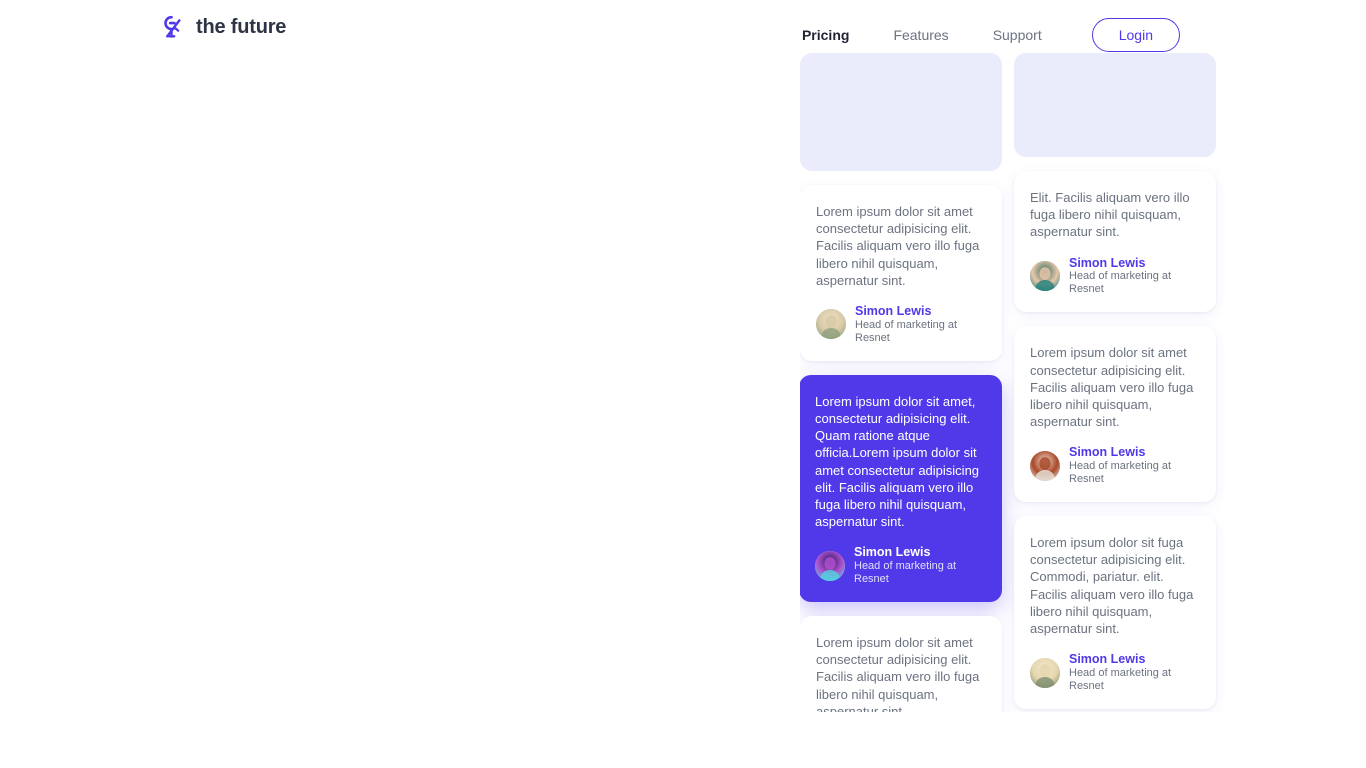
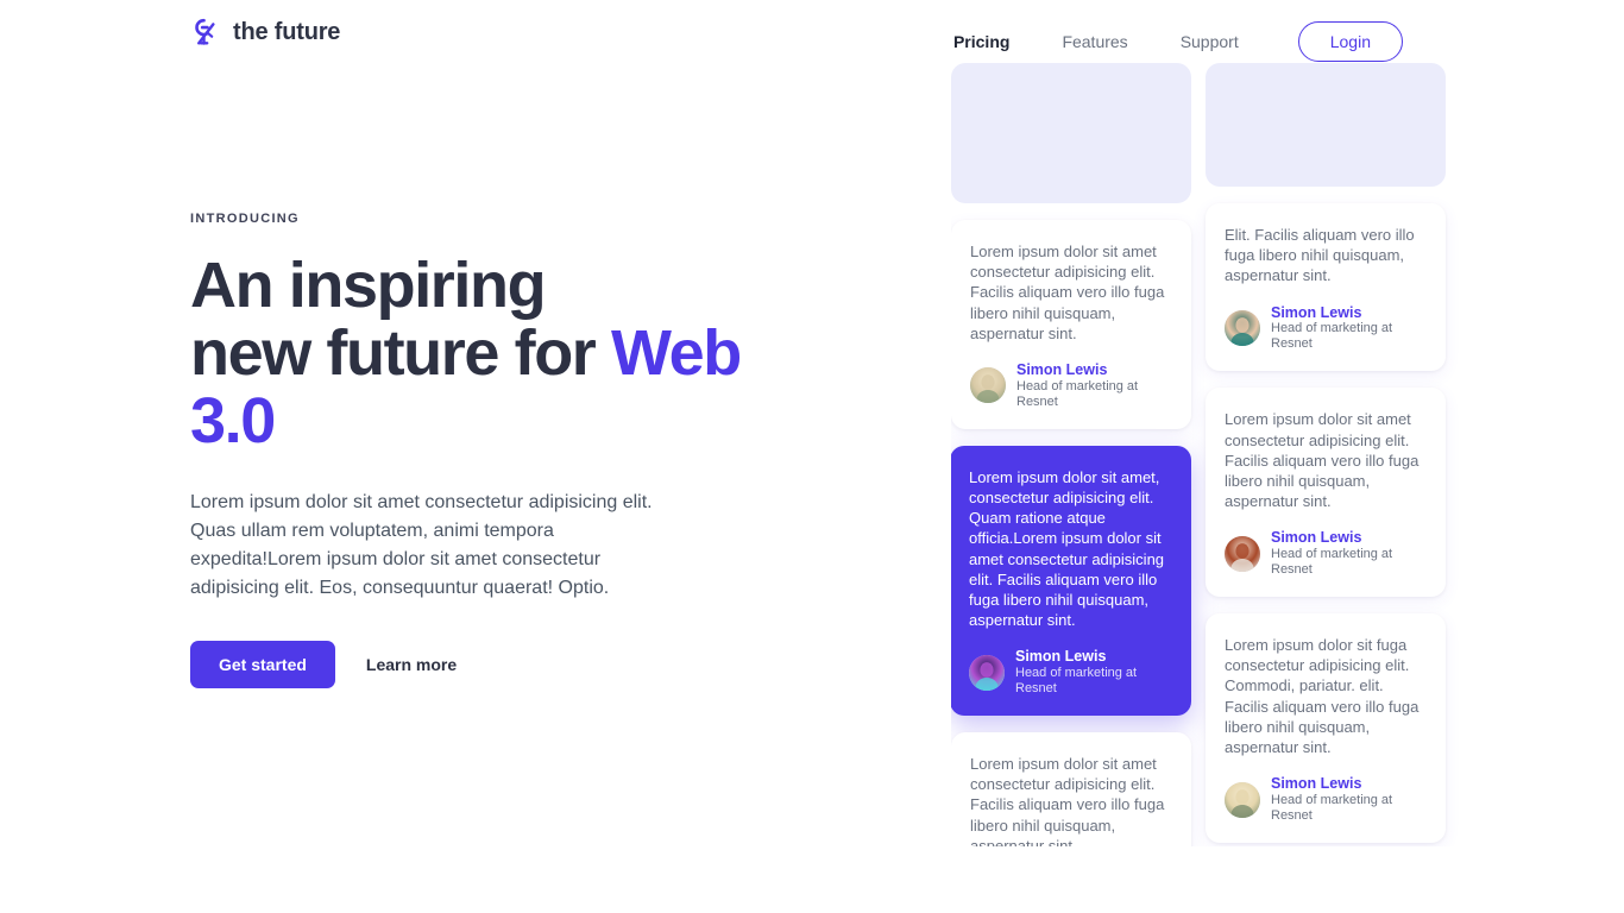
  the future
  Pricing
  Features
  Support
  Login
+ INTRODUCING
+ An inspiring
+ new future for Web 3.0
+ Lorem ipsum dolor sit amet consectetur adipisicing elit. Quas ullam rem voluptatem, animi tempora expedita!Lorem ipsum dolor sit amet consectetur adipisicing elit. Eos, consequuntur quaerat! Optio.
+ Get started
+ Learn more
  Lorem ipsum dolor sit amet consectetur adipisicing elit. Facilis aliquam vero illo fuga libero nihil quisquam, aspernatur sint.
  Simon Lewis
  Head of marketing at Resnet
  Lorem ipsum dolor sit amet, consectetur adipisicing elit. Quam ratione atque officia.Lorem ipsum dolor sit amet consectetur adipisicing elit. Facilis aliquam vero illo fuga libero nihil quisquam, aspernatur sint.
  Simon Lewis
  Head of marketing at Resnet
  Lorem ipsum dolor sit amet consectetur adipisicing elit. Facilis aliquam vero illo fuga libero nihil quisquam, aspernatur sint.
  Elit. Facilis aliquam vero illo fuga libero nihil quisquam, aspernatur sint.
  Simon Lewis
  Head of marketing at Resnet
  Lorem ipsum dolor sit amet consectetur adipisicing elit. Facilis aliquam vero illo fuga libero nihil quisquam, aspernatur sint.
  Simon Lewis
  Head of marketing at Resnet
  Lorem ipsum dolor sit fuga consectetur adipisicing elit. Commodi, pariatur. elit. Facilis aliquam vero illo fuga libero nihil quisquam, aspernatur sint.
  Simon Lewis
  Head of marketing at Resnet
